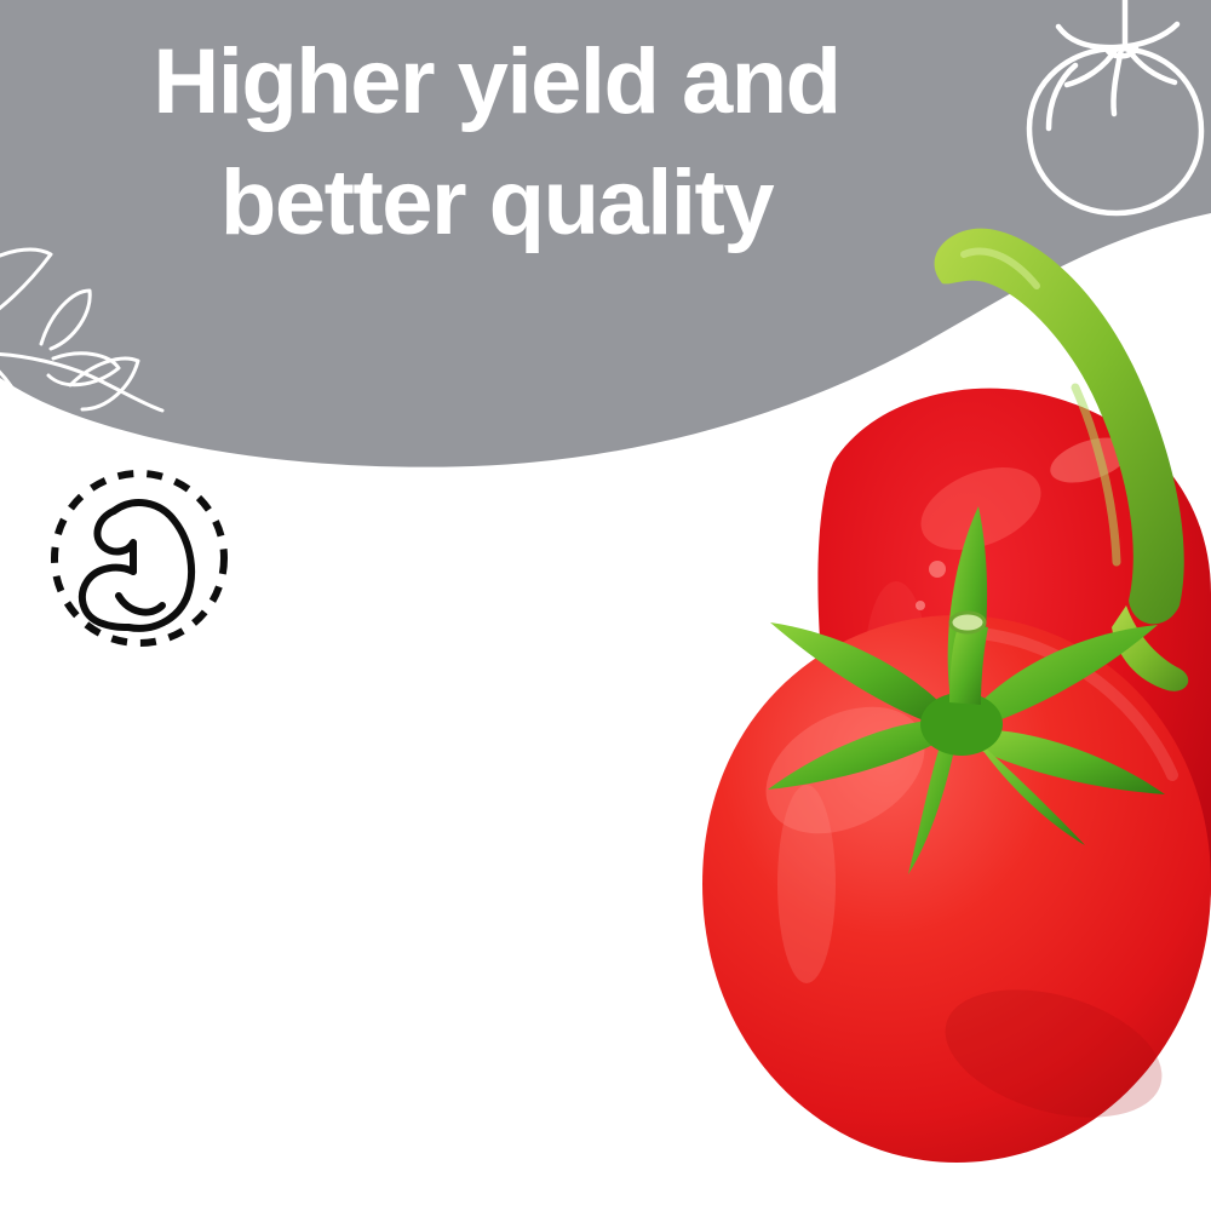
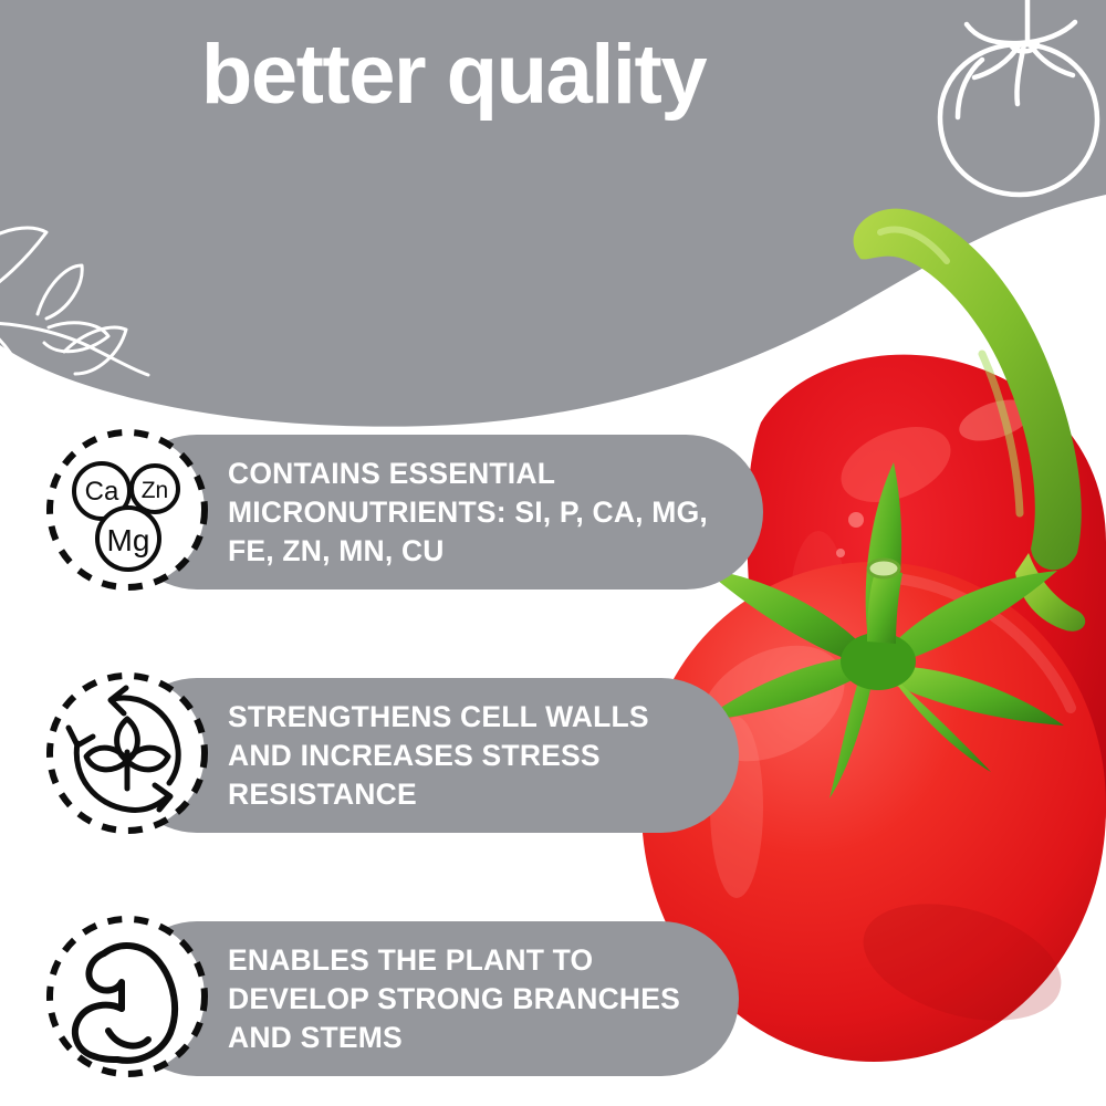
- Higher yield and
  better quality
+ CONTAINS ESSENTIAL MICRONUTRIENTS: SI, P, CA, MG, FE, ZN, MN, CU
+ Ca
+ Zn
+ Mg
+ STRENGTHENS CELL WALLS AND INCREASES STRESS RESISTANCE
+ ENABLES THE PLANT TO DEVELOP STRONG BRANCHES AND STEMS
